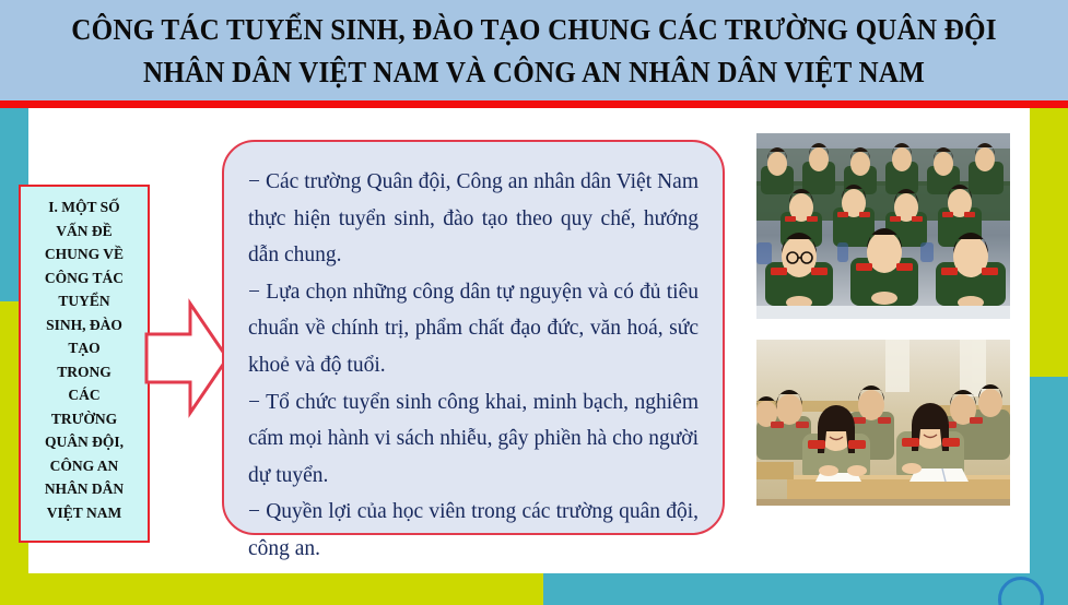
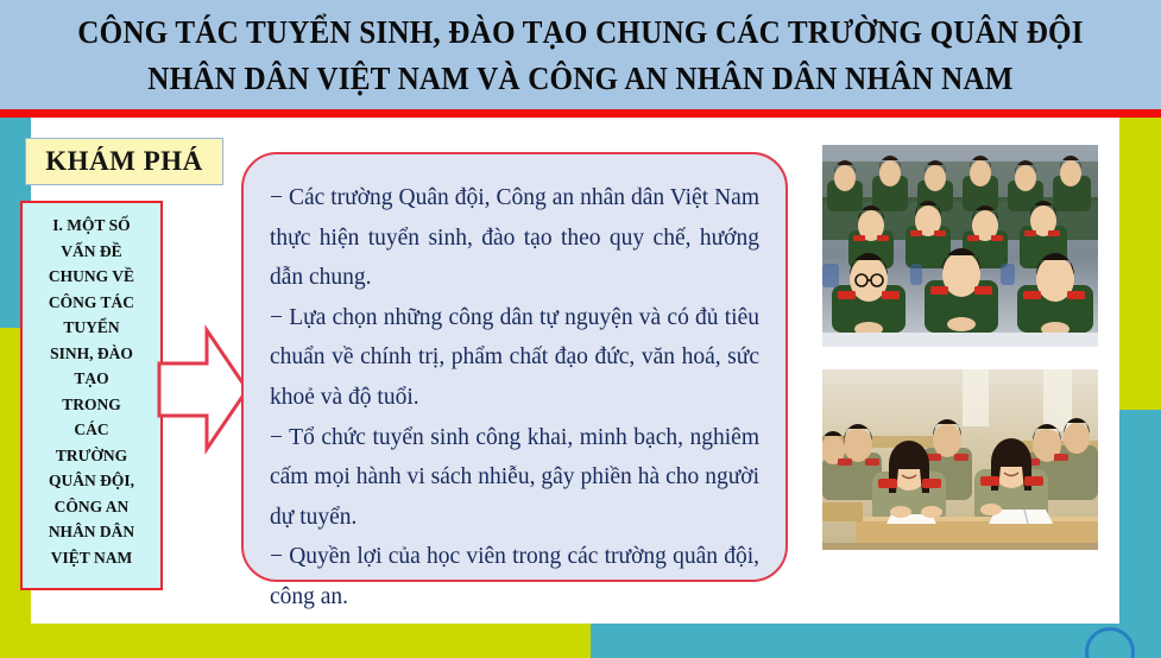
  CÔNG TÁC TUYỂN SINH, ĐÀO TẠO CHUNG CÁC TRƯỜNG QUÂN ĐỘI
- NHÂN DÂN VIỆT NAM VÀ CÔNG AN NHÂN DÂN VIỆT NAM
+ NHÂN DÂN VIỆT NAM VÀ CÔNG AN NHÂN DÂN NHÂN NAM
+ KHÁM PHÁ
  I. MỘT SỐ
  VẤN ĐỀ
  CHUNG VỀ
  CÔNG TÁC
  TUYỂN
  SINH, ĐÀO
  TẠO
  TRONG
  CÁC
  TRƯỜNG
  QUÂN ĐỘI,
  CÔNG AN
  NHÂN DÂN
  VIỆT NAM
  − Các trường Quân đội, Công an nhân dân Việt Nam thực hiện tuyển sinh, đào tạo theo quy chế, hướng dẫn chung.
  − Lựa chọn những công dân tự nguyện và có đủ tiêu chuẩn về chính trị, phẩm chất đạo đức, văn hoá, sức khoẻ và độ tuổi.
  − Tổ chức tuyển sinh công khai, minh bạch, nghiêm cấm mọi hành vi sách nhiễu, gây phiền hà cho người dự tuyển.
  − Quyền lợi của học viên trong các trường quân đội, công an.
